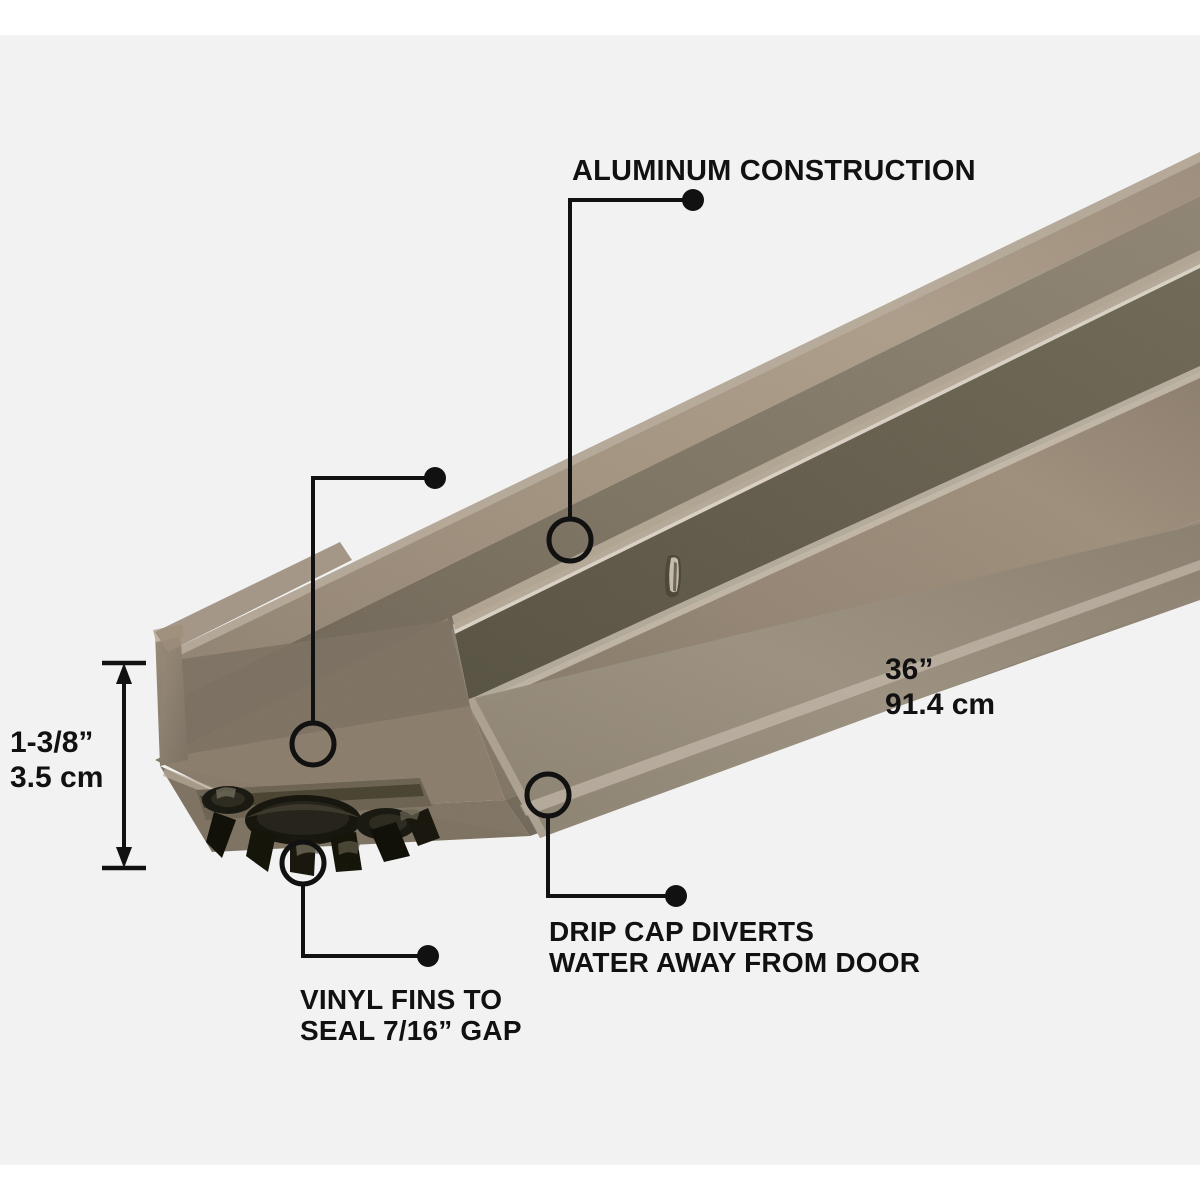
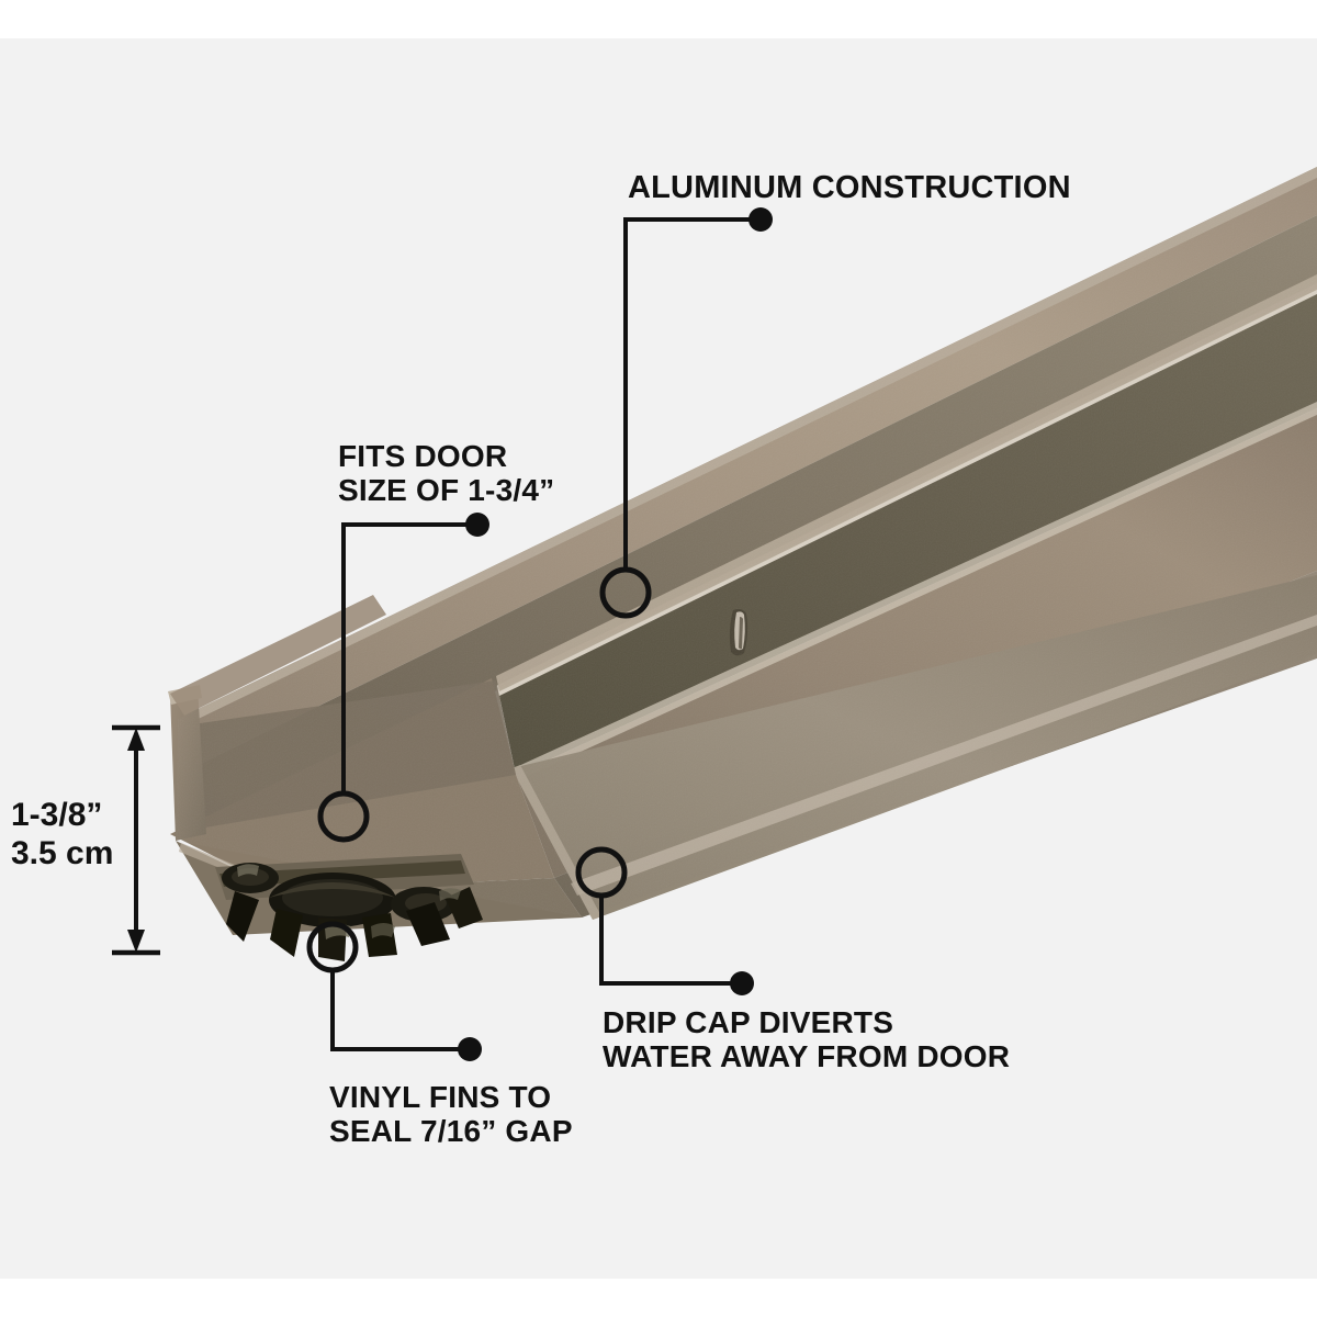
  ALUMINUM CONSTRUCTION
+ FITS DOOR
+ SIZE OF 1-3/4”
  DRIP CAP DIVERTS
  WATER AWAY FROM DOOR
  VINYL FINS TO
  SEAL 7/16” GAP
  1-3/8”
  3.5 cm
- 36”
- 91.4 cm
